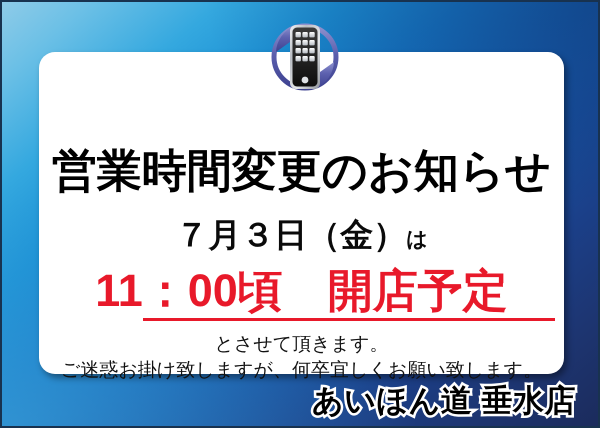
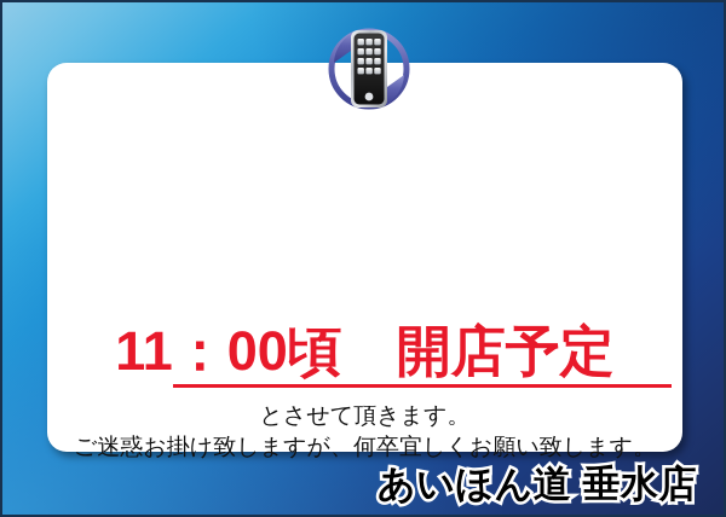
- 営業時間変更のお知らせ
- ７月３日（金）は
  11：00頃 開店予定
  とさせて頂きます。
  ご迷惑お掛け致しますが、何卒宜しくお願い致します。
  あいほん道 垂水店
